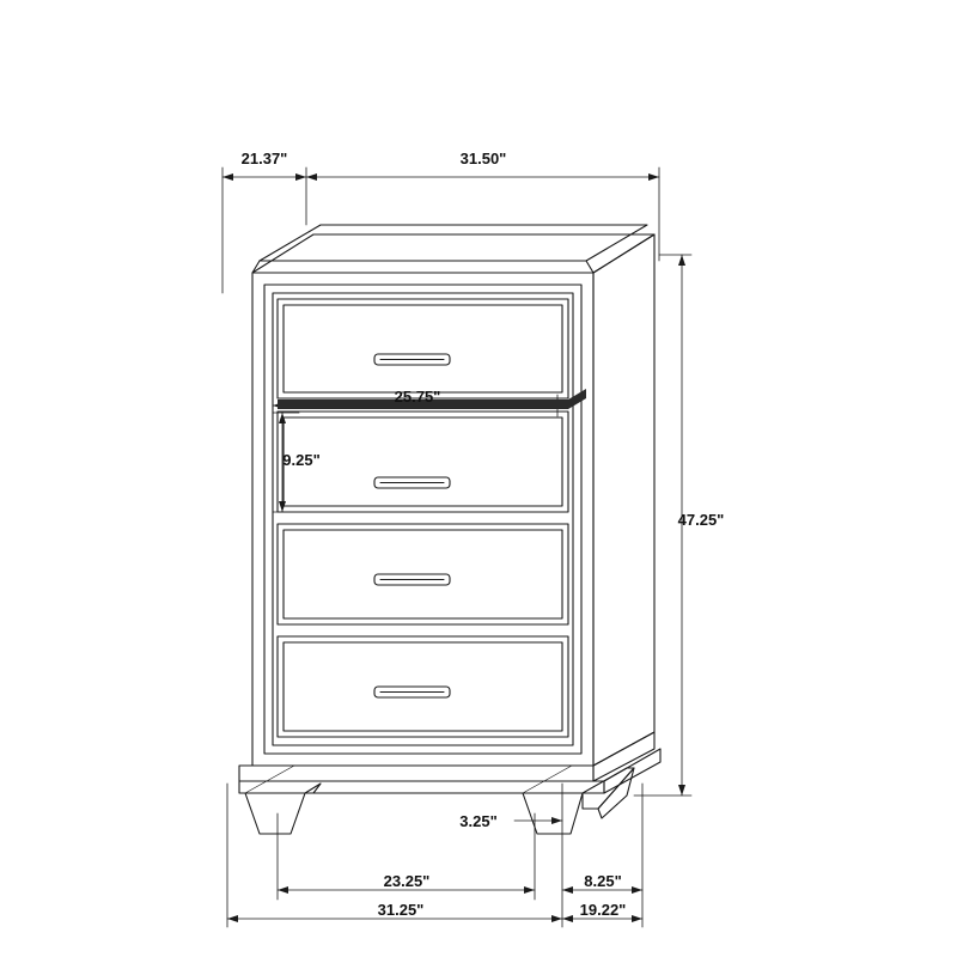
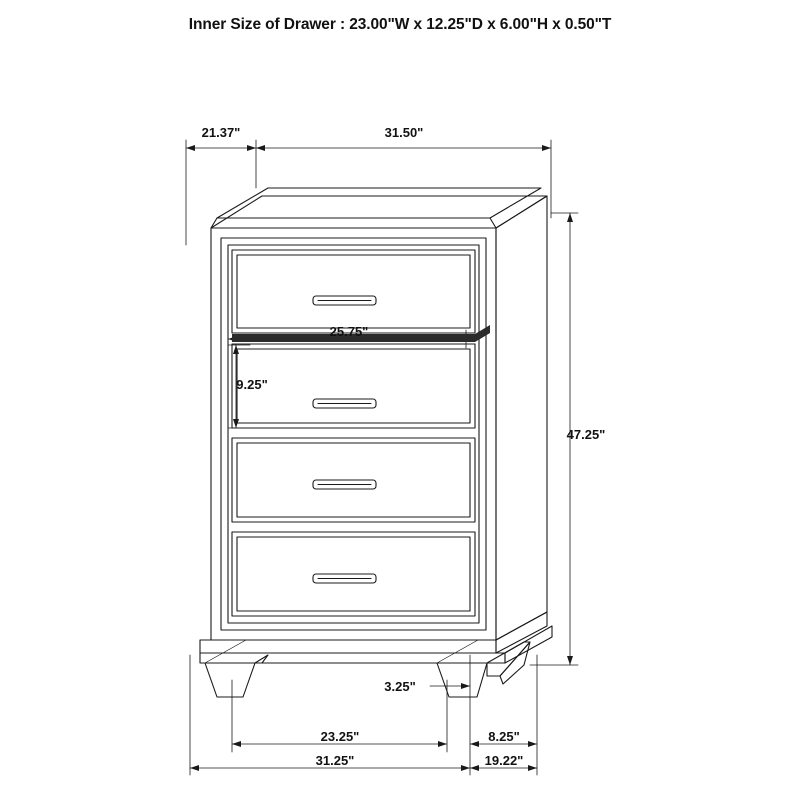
+ Inner Size of Drawer : 23.00"W x 12.25"D x 6.00"H x 0.50"T
  21.37"
  31.50"
  25.75"
  9.25"
  47.25"
  3.25"
  23.25"
  8.25"
  31.25"
  19.22"
